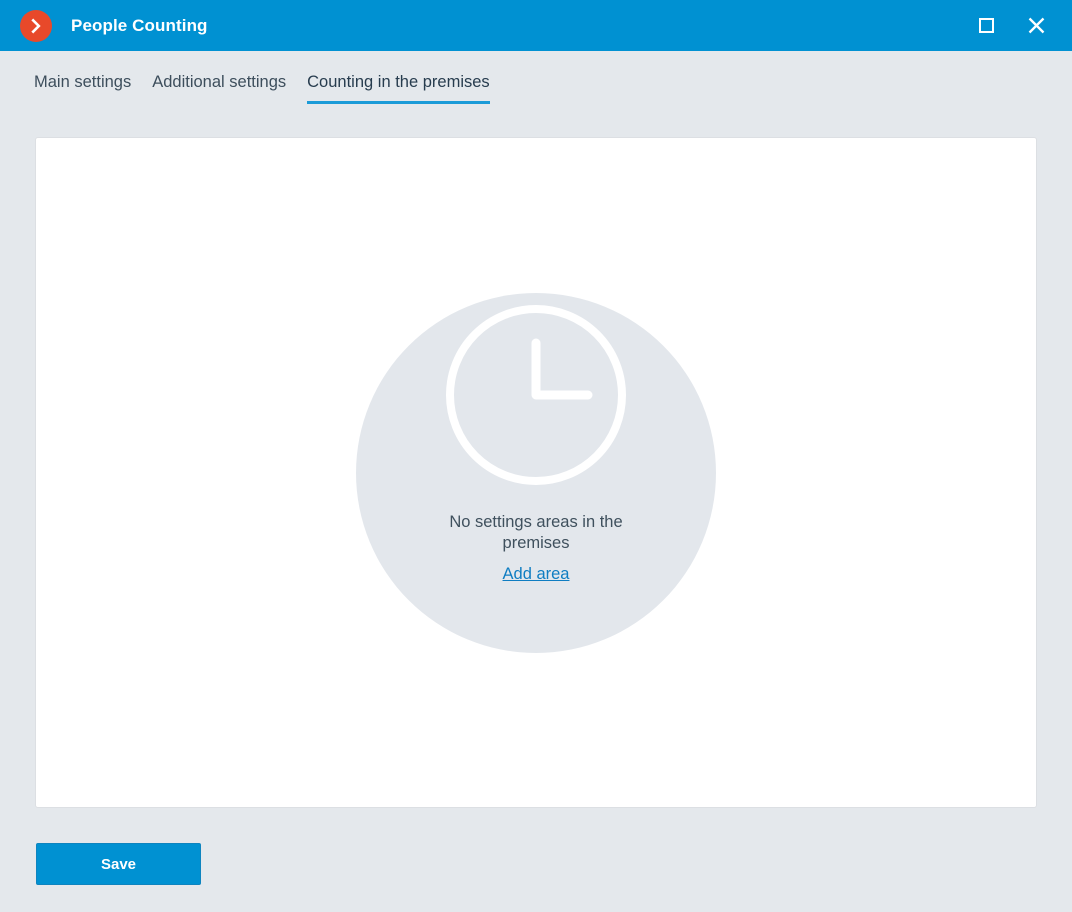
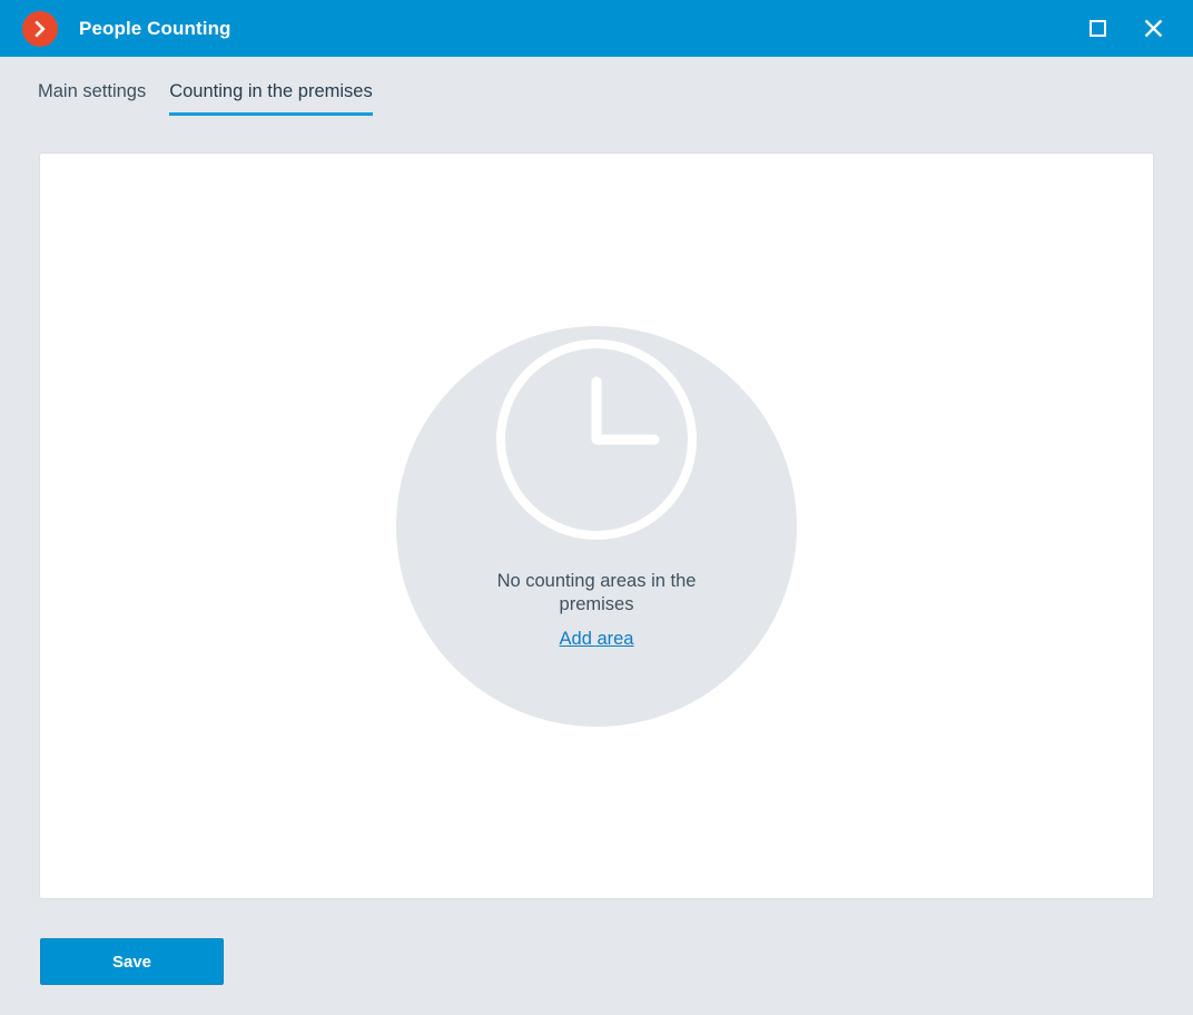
  People Counting
  Main settings
- Additional settings
  Counting in the premises
- No settings areas in the premises
+ No counting areas in the premises
  Add area
  Save
